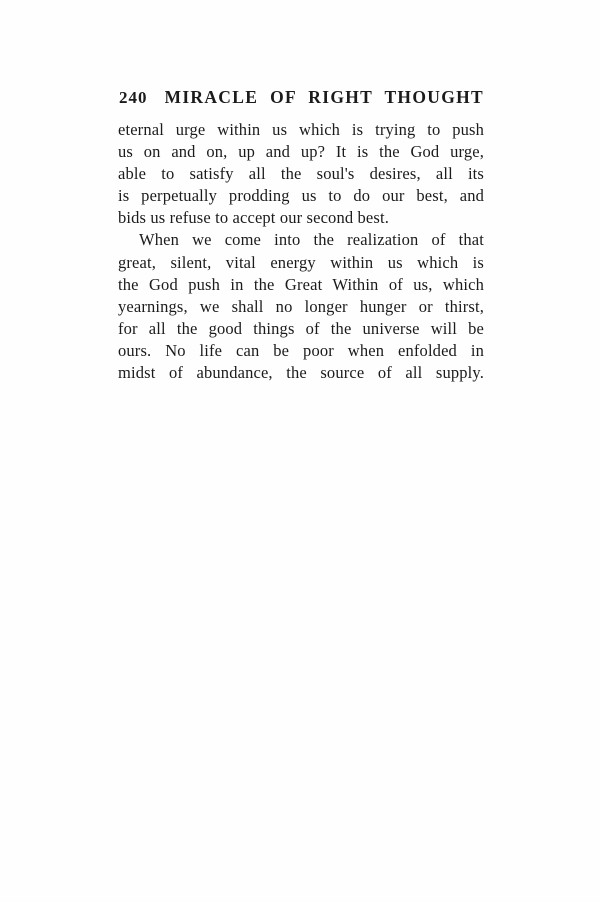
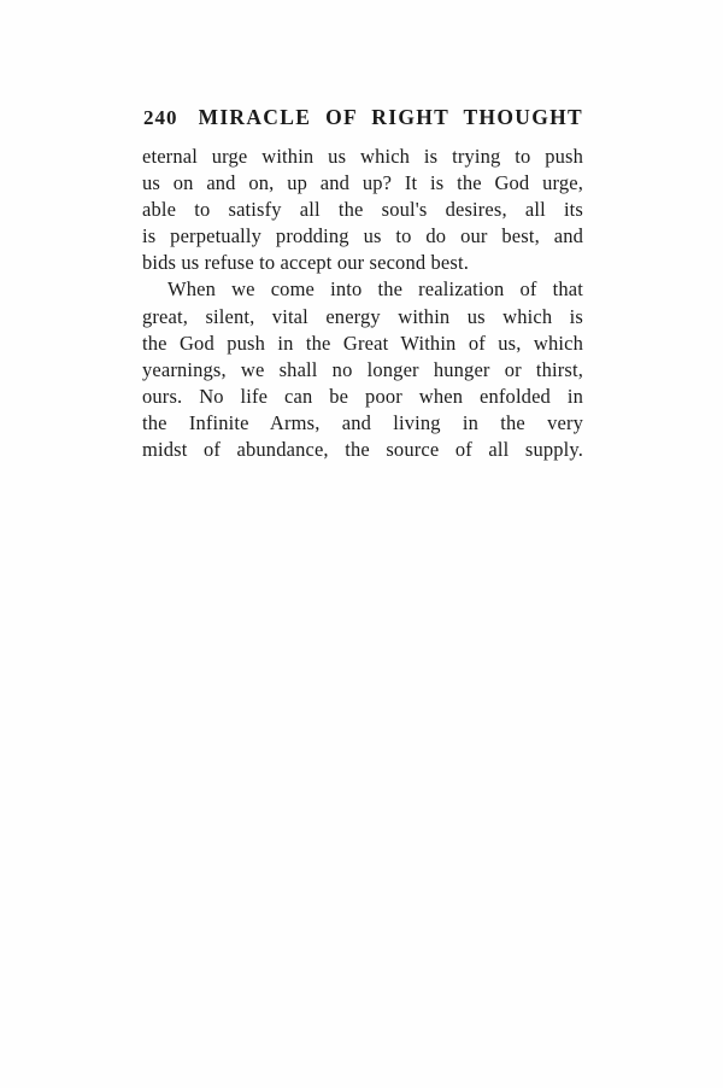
  240
  MIRACLE OF RIGHT THOUGHT
  eternal urge within us which is trying to push
  us on and on, up and up? It is the God urge,
  able to satisfy all the soul's desires, all its
  is perpetually prodding us to do our best, and
  bids us refuse to accept our second best.
  When we come into the realization of that
  great, silent, vital energy within us which is
  the God push in the Great Within of us, which
  yearnings, we shall no longer hunger or thirst,
- for all the good things of the universe will be
  ours. No life can be poor when enfolded in
+ the Infinite Arms, and living in the very
  midst of abundance, the source of all supply.
